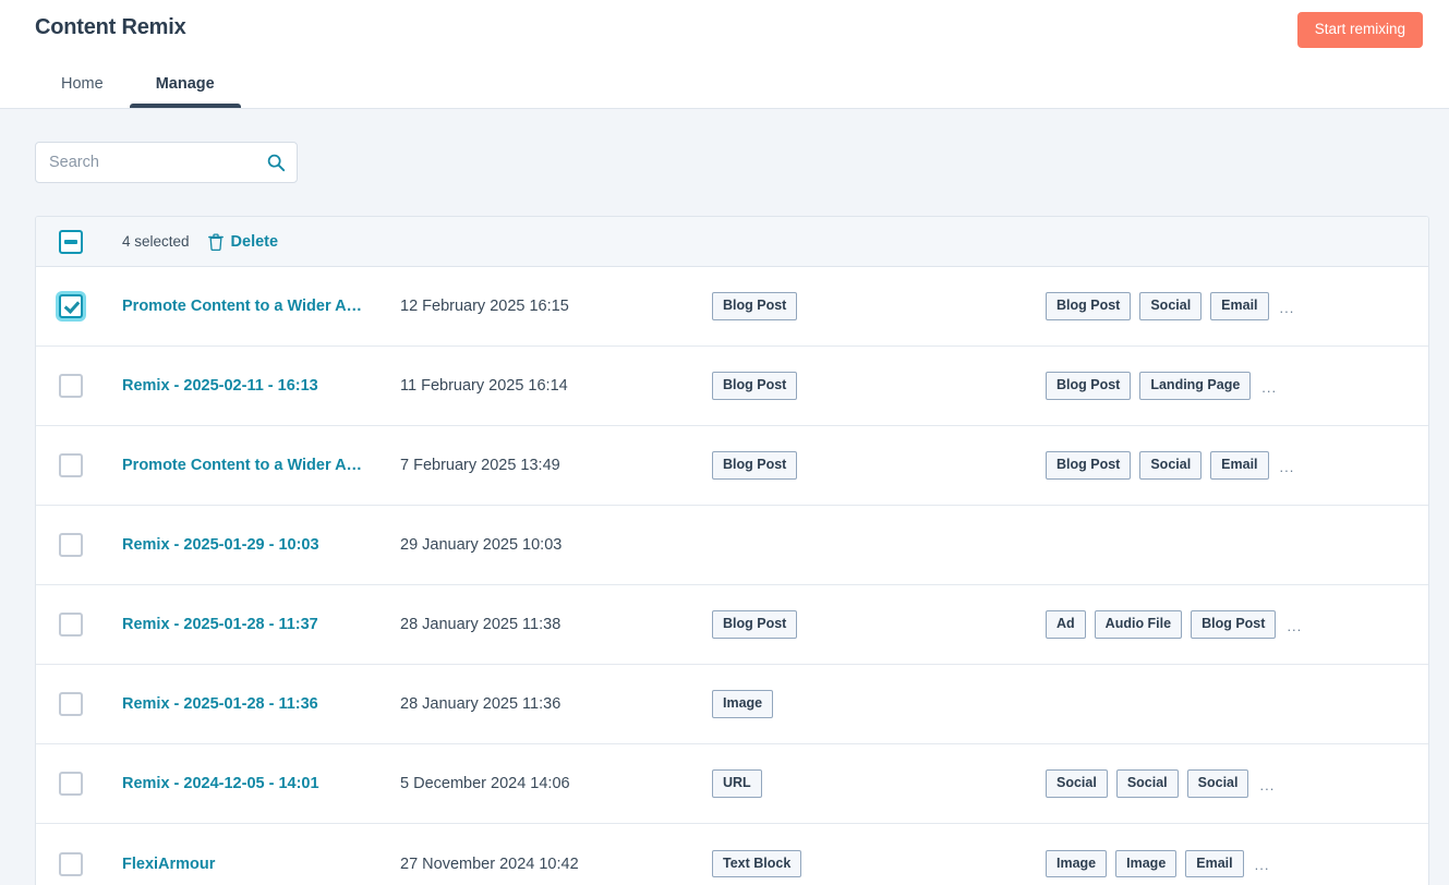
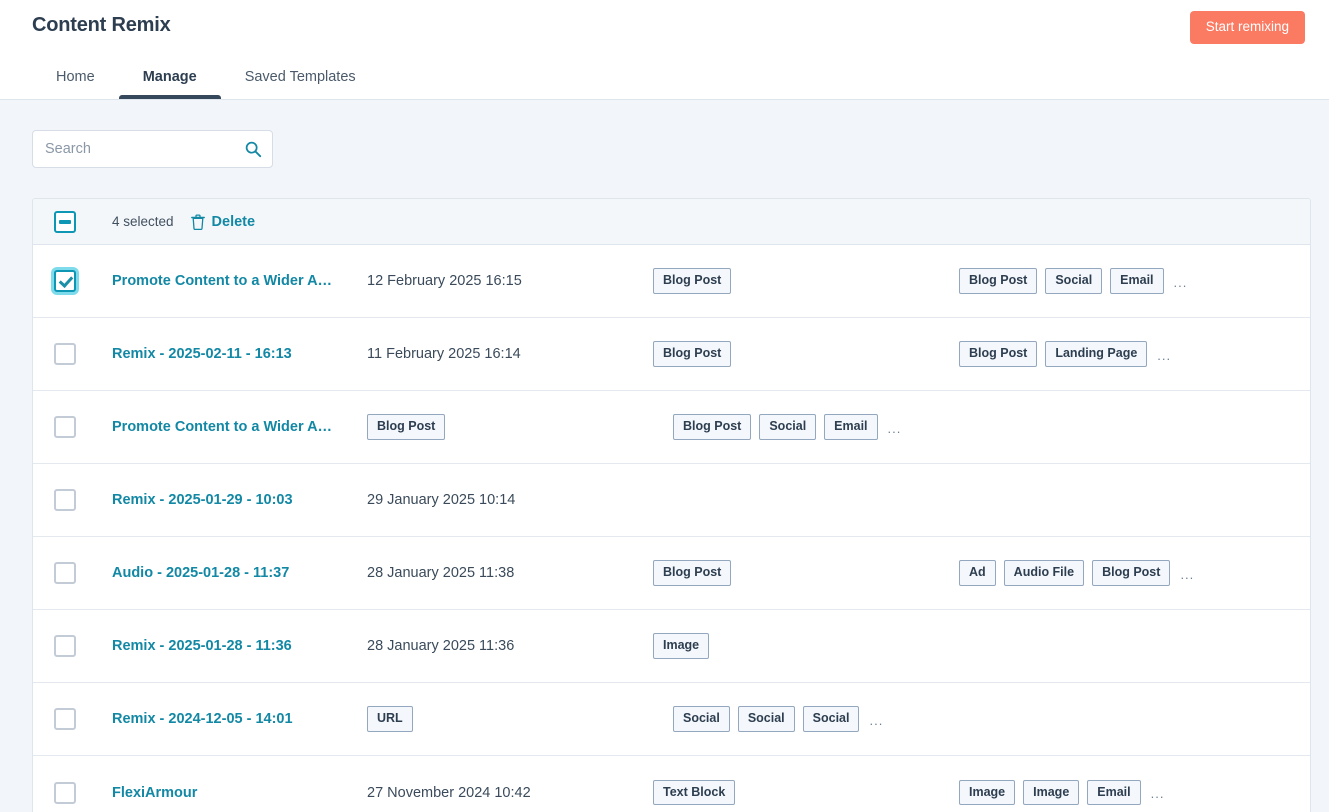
  Content Remix
  Start remixing
  Home
  Manage
+ Saved Templates
  Search
  4 selected
  Delete
  Promote Content to a Wider A…
  12 February 2025 16:15
  Blog Post
  Blog Post
  Social
  Email
  ...
  Remix - 2025-02-11 - 16:13
  11 February 2025 16:14
  Blog Post
  Blog Post
  Landing Page
  ...
  Promote Content to a Wider A…
- 7 February 2025 13:49
  Blog Post
  Blog Post
  Social
  Email
  ...
  Remix - 2025-01-29 - 10:03
- 29 January 2025 10:03
+ 29 January 2025 10:14
- Remix - 2025-01-28 - 11:37
+ Audio - 2025-01-28 - 11:37
  28 January 2025 11:38
  Blog Post
  Ad
  Audio File
  Blog Post
  ...
  Remix - 2025-01-28 - 11:36
  28 January 2025 11:36
  Image
  Remix - 2024-12-05 - 14:01
- 5 December 2024 14:06
  URL
  Social
  Social
  Social
  ...
  FlexiArmour
  27 November 2024 10:42
  Text Block
  Image
  Image
  Email
  ...
